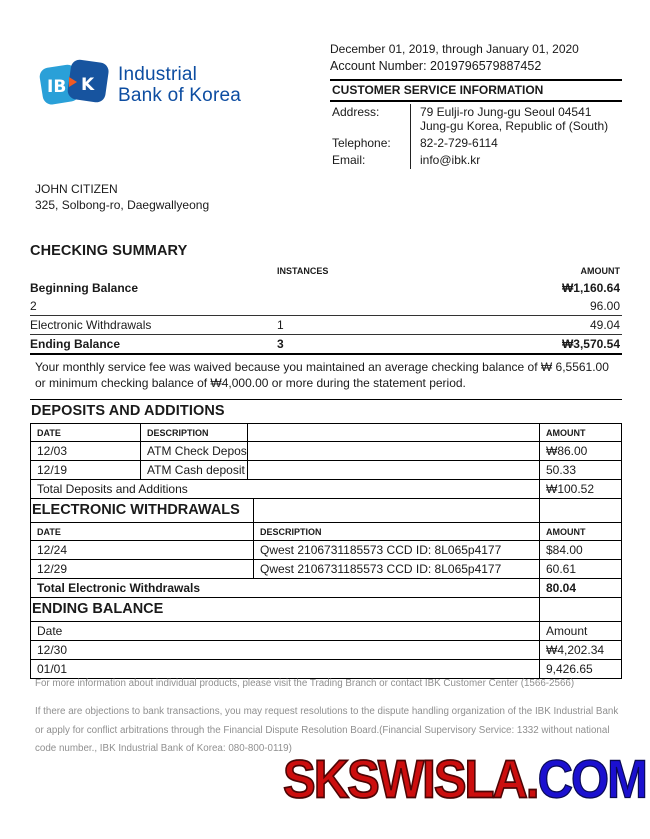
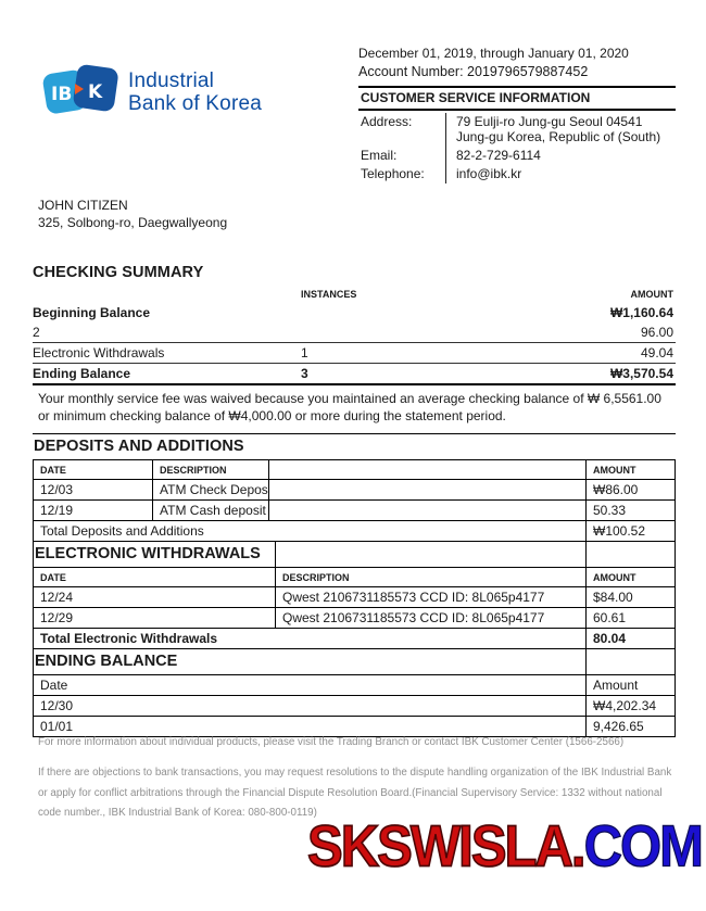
  IB
  K
  Industrial
  Bank of Korea
  December 01, 2019, through January 01, 2020
  Account Number: 2019796579887452
  CUSTOMER SERVICE INFORMATION
  Address:
  79 Eulji-ro Jung-gu Seoul 04541 Jung-gu Korea, Republic of (South)
- Telephone:
+ Email:
  82-2-729-6114
- Email:
+ Telephone:
  info@ibk.kr
  JOHN CITIZEN
  325, Solbong-ro, Daegwallyeong
  CHECKING SUMMARY
  INSTANCES
  AMOUNT
  Beginning Balance
  ₩1,160.64
  2
  96.00
  Electronic Withdrawals
  1
  49.04
  Ending Balance
  3
  ₩3,570.54
  Your monthly service fee was waived because you maintained an average checking balance of ₩ 6,5561.00 or minimum checking balance of ₩4,000.00 or more during the statement period.
  DEPOSITS AND ADDITIONS
  DATE	DESCRIPTION		AMOUNT
  12/03	ATM Check Depos		₩86.00
  12/19	ATM Cash deposit		50.33
  Total Deposits and Additions	₩100.52
  ELECTRONIC WITHDRAWALS
  DATE	DESCRIPTION	AMOUNT
  12/24	Qwest 2106731185573 CCD ID: 8L065p4177	$84.00
  12/29	Qwest 2106731185573 CCD ID: 8L065p4177	60.61
  Total Electronic Withdrawals	80.04
  ENDING BALANCE
  Date	Amount
  12/30	₩4,202.34
  01/01	9,426.65
  For more information about individual products, please visit the Trading Branch or contact IBK Customer Center (1566-2566)
  If there are objections to bank transactions, you may request resolutions to the dispute handling organization of the IBK Industrial Bank or apply for conflict arbitrations through the Financial Dispute Resolution Board.(Financial Supervisory Service: 1332 without national code number., IBK Industrial Bank of Korea: 080-800-0119)
  SKSWISLA.COM
